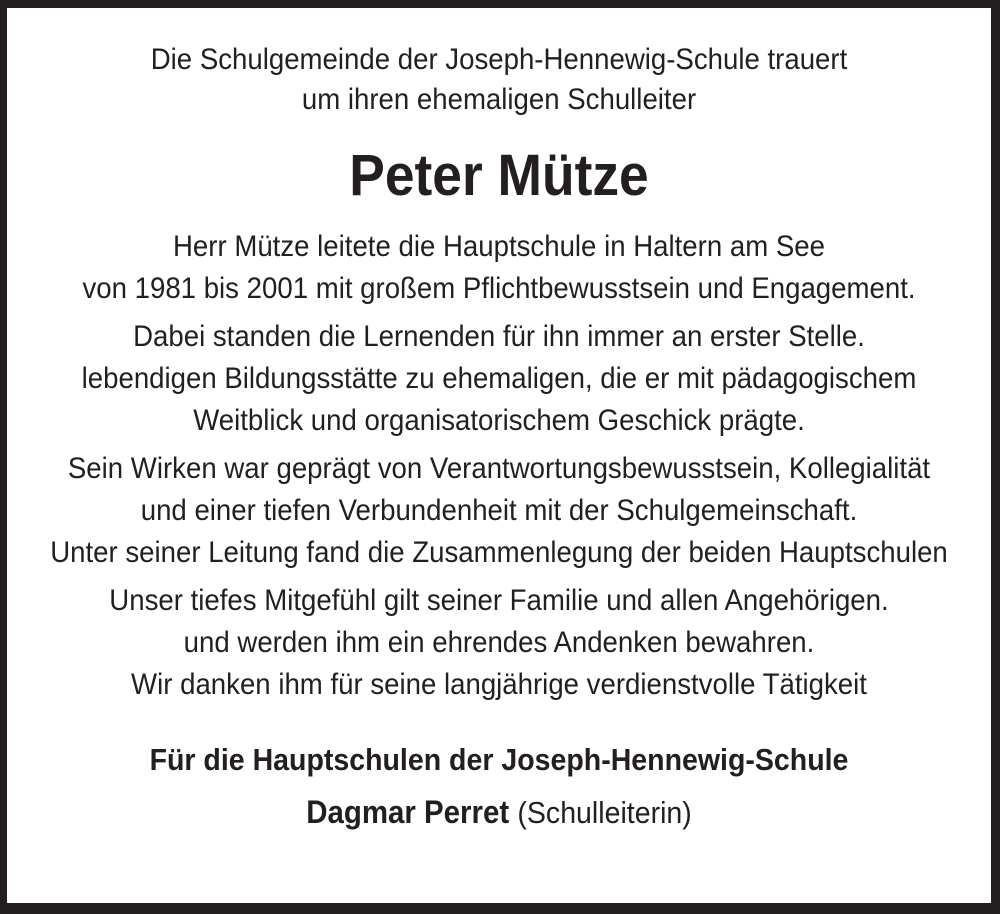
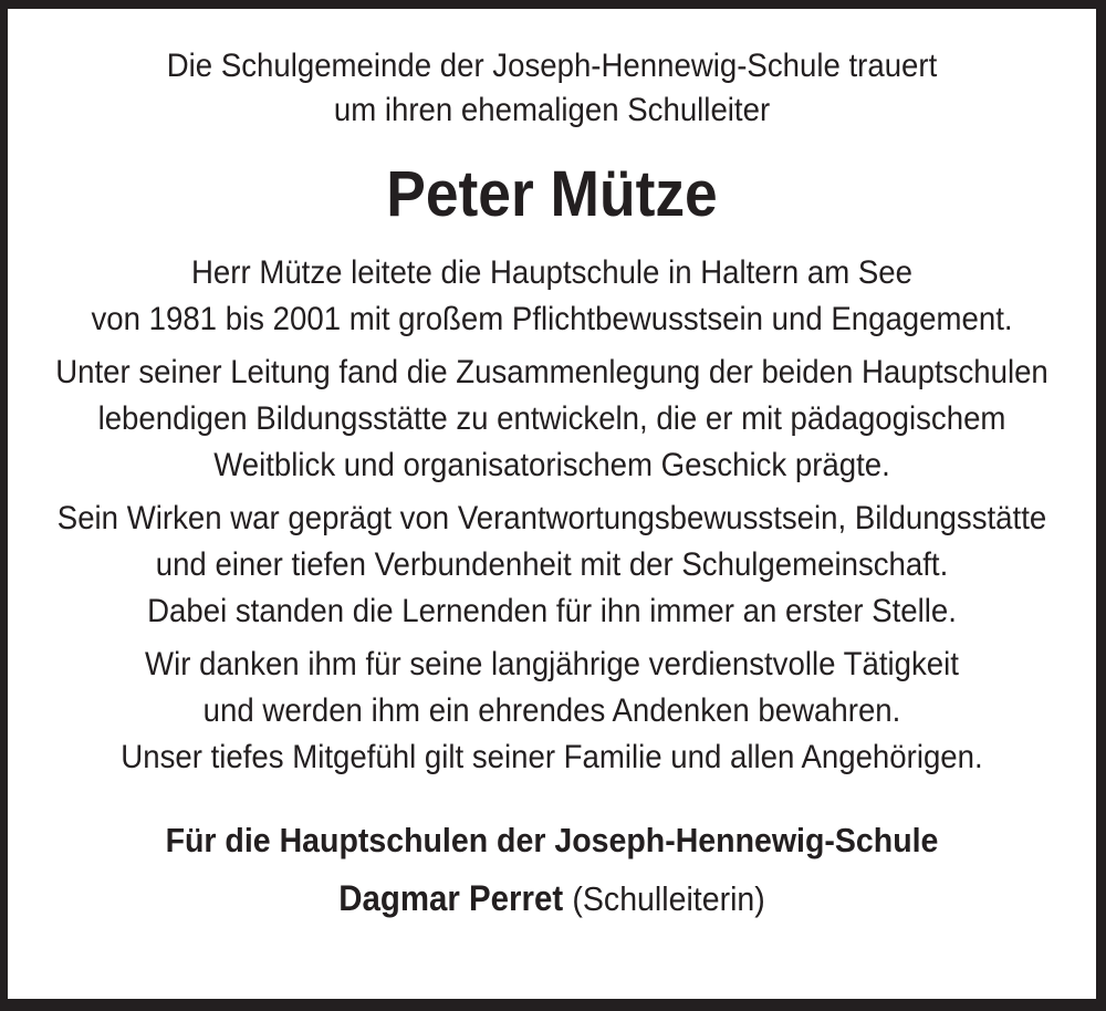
  Die Schulgemeinde der Joseph-Hennewig-Schule trauert
  um ihren ehemaligen Schulleiter
  Peter Mütze
  Herr Mütze leitete die Hauptschule in Haltern am See
  von 1981 bis 2001 mit großem Pflichtbewusstsein und Engagement.
- Dabei standen die Lernenden für ihn immer an erster Stelle.
+ Unter seiner Leitung fand die Zusammenlegung der beiden Hauptschulen
- lebendigen Bildungsstätte zu ehemaligen, die er mit pädagogischem
+ lebendigen Bildungsstätte zu entwickeln, die er mit pädagogischem
  Weitblick und organisatorischem Geschick prägte.
- Sein Wirken war geprägt von Verantwortungsbewusstsein, Kollegialität
+ Sein Wirken war geprägt von Verantwortungsbewusstsein, Bildungsstätte
  und einer tiefen Verbundenheit mit der Schulgemeinschaft.
- Unter seiner Leitung fand die Zusammenlegung der beiden Hauptschulen
+ Dabei standen die Lernenden für ihn immer an erster Stelle.
- Unser tiefes Mitgefühl gilt seiner Familie und allen Angehörigen.
+ Wir danken ihm für seine langjährige verdienstvolle Tätigkeit
  und werden ihm ein ehrendes Andenken bewahren.
- Wir danken ihm für seine langjährige verdienstvolle Tätigkeit
+ Unser tiefes Mitgefühl gilt seiner Familie und allen Angehörigen.
  Für die Hauptschulen der Joseph-Hennewig-Schule
  Dagmar Perret (Schulleiterin)
